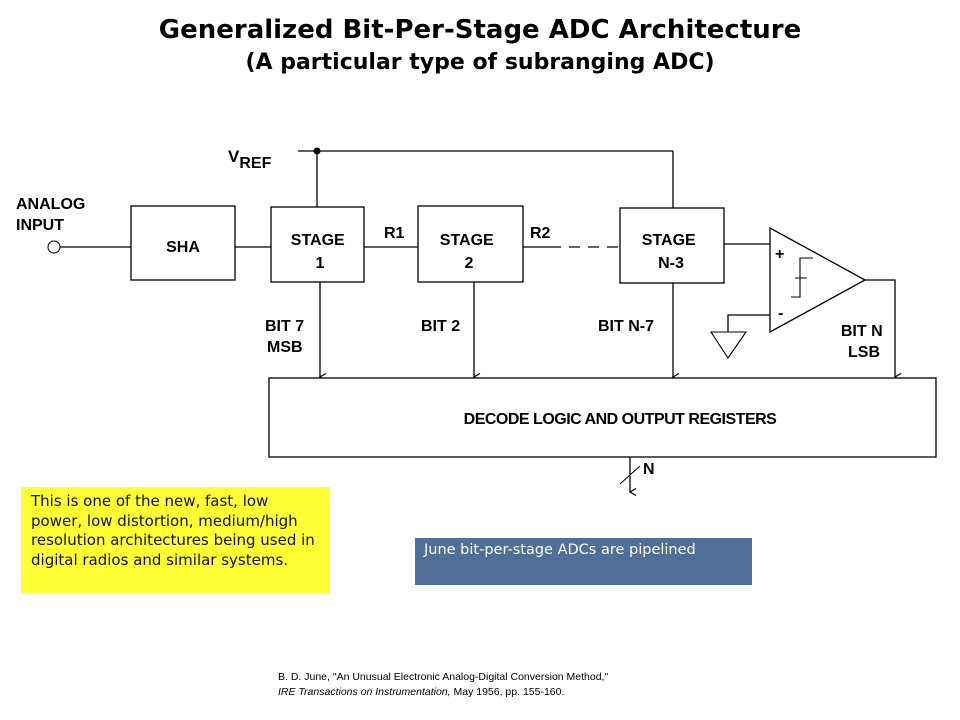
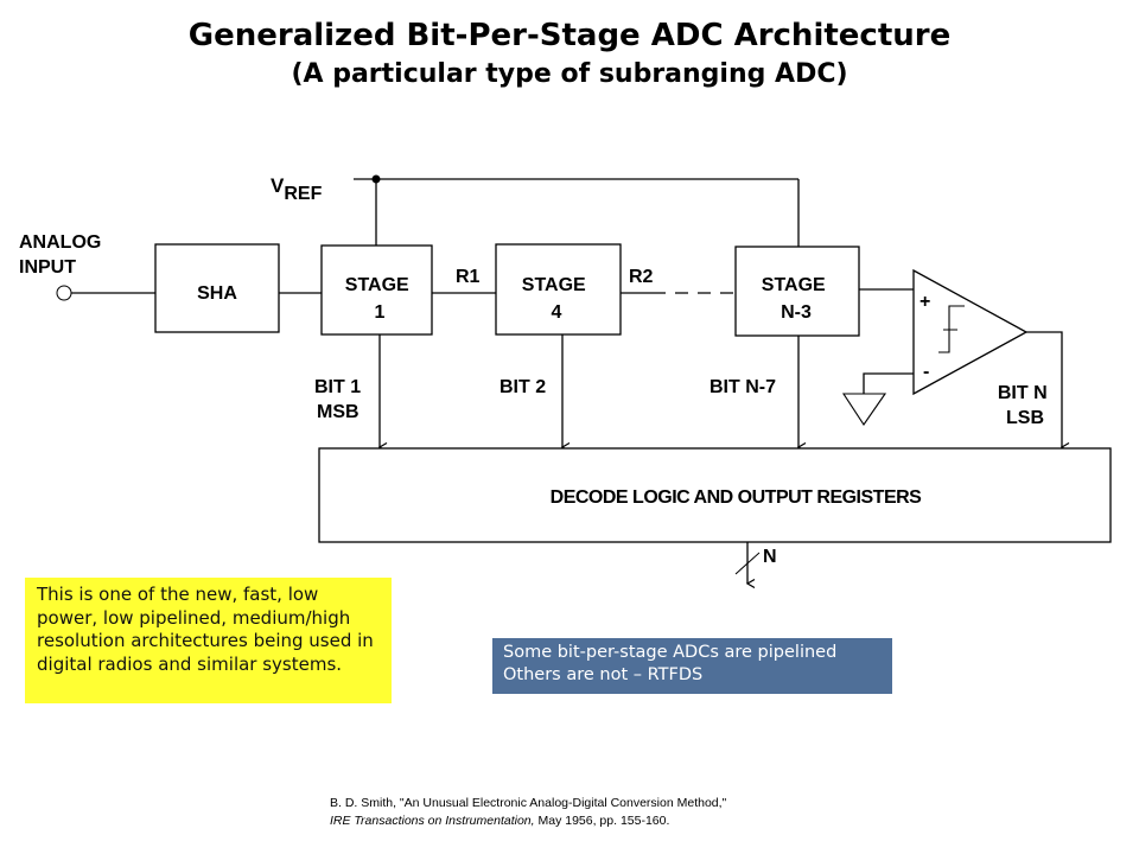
  Generalized Bit-Per-Stage ADC Architecture
  (A particular type of subranging ADC)
  VREF
  ANALOG INPUT
  SHA
  STAGE 1
  R1
- STAGE 2
+ STAGE 4
  R2
  STAGE N-3
  +
  -
- BIT 7 MSB
+ BIT 1 MSB
  BIT 2
  BIT N-7
  BIT N LSB
  DECODE LOGIC AND OUTPUT REGISTERS
  N
- This is one of the new, fast, low power, low distortion, medium/high resolution architectures being used in digital radios and similar systems.
+ This is one of the new, fast, low power, low pipelined, medium/high resolution architectures being used in digital radios and similar systems.
- June bit-per-stage ADCs are pipelined
+ Some bit-per-stage ADCs are pipelined
+ Others are not – RTFDS
- B. D. June, "An Unusual Electronic Analog-Digital Conversion Method,"
+ B. D. Smith, "An Unusual Electronic Analog-Digital Conversion Method,"
  IRE Transactions on Instrumentation, May 1956, pp. 155-160.
